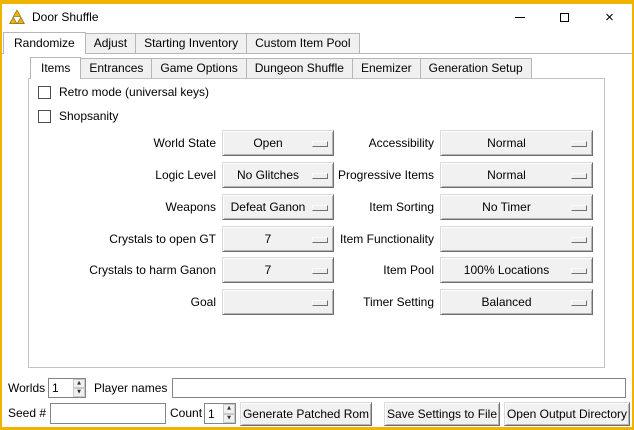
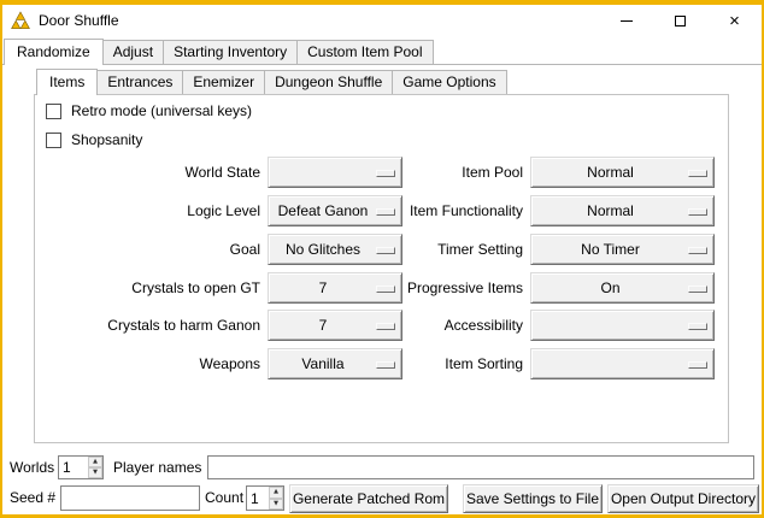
  Door Shuffle
  ×
  Randomize
  Adjust
  Starting Inventory
  Custom Item Pool
  Items
  Entrances
- Game Options
+ Enemizer
  Dungeon Shuffle
- Enemizer
+ Game Options
- Generation Setup
  Retro mode (universal keys)
  Shopsanity
  World State
- Open
  Logic Level
- No Glitches
+ Defeat Ganon
- Weapons
+ Goal
- Defeat Ganon
+ No Glitches
  Crystals to open GT
  7
  Crystals to harm Ganon
  7
- Goal
+ Weapons
+ Vanilla
- Accessibility
+ Item Pool
  Normal
- Progressive Items
+ Item Functionality
  Normal
- Item Sorting
+ Timer Setting
  No Timer
- Item Functionality
+ Progressive Items
+ On
- Item Pool
+ Accessibility
- 100% Locations
- Timer Setting
+ Item Sorting
- Balanced
  Worlds
  1
  Player names
  Seed #
  Count
  1
  Generate Patched Rom
  Save Settings to File
  Open Output Directory
